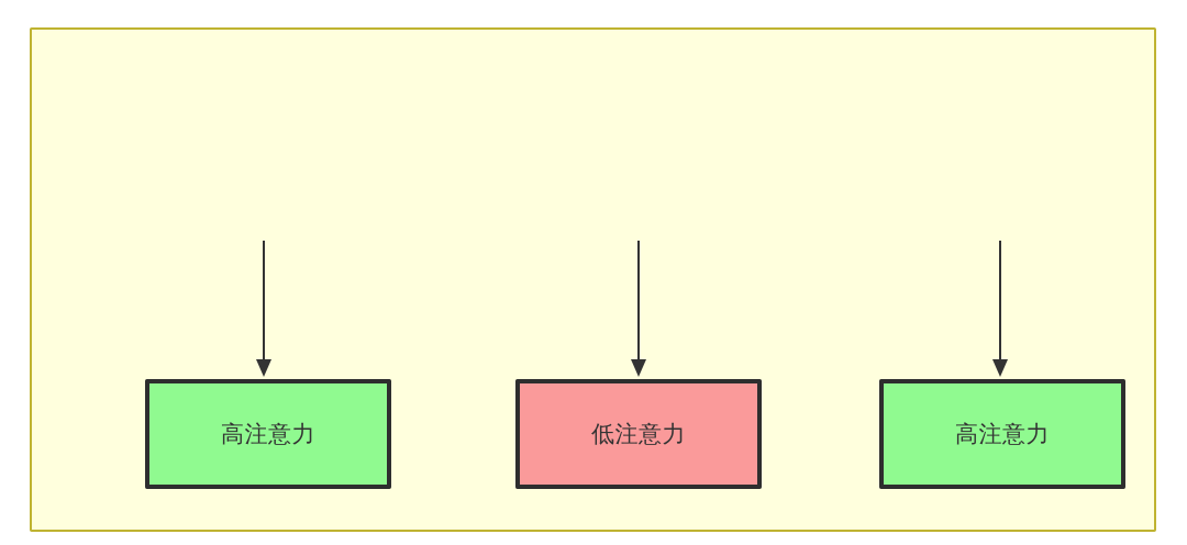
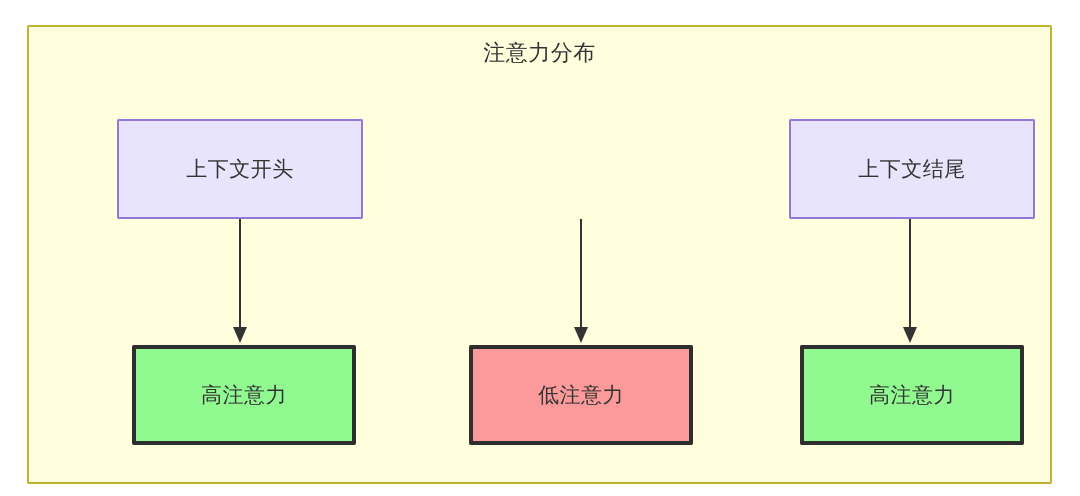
+ 注意力分布
+ 上下文开头
+ 上下文结尾
  高注意力
  低注意力
  高注意力
